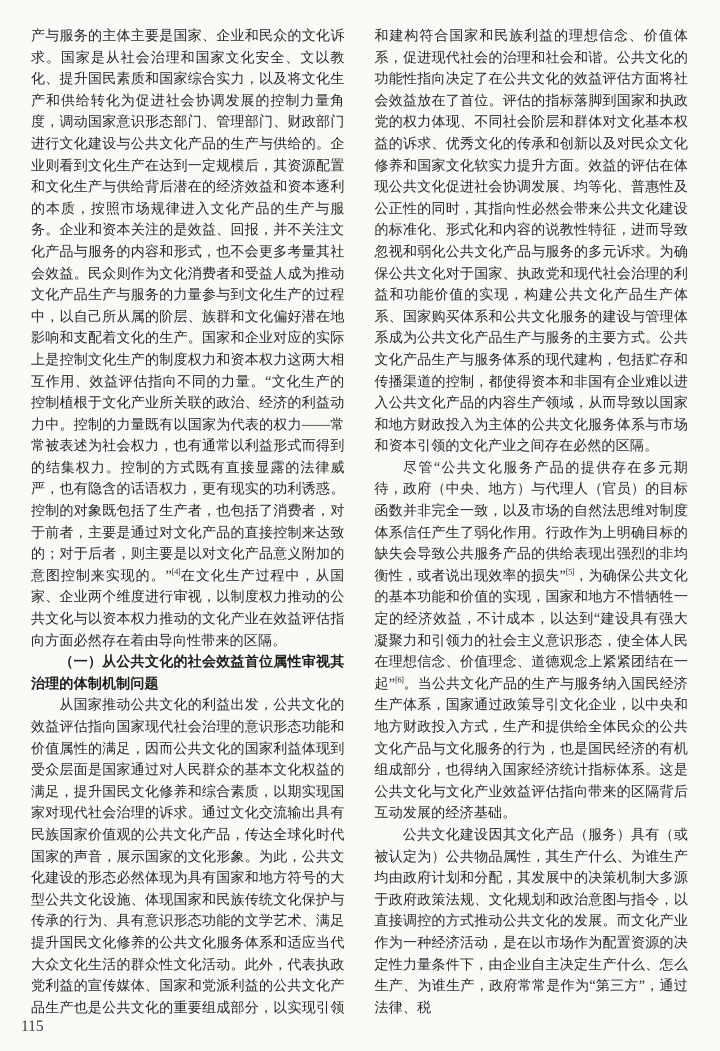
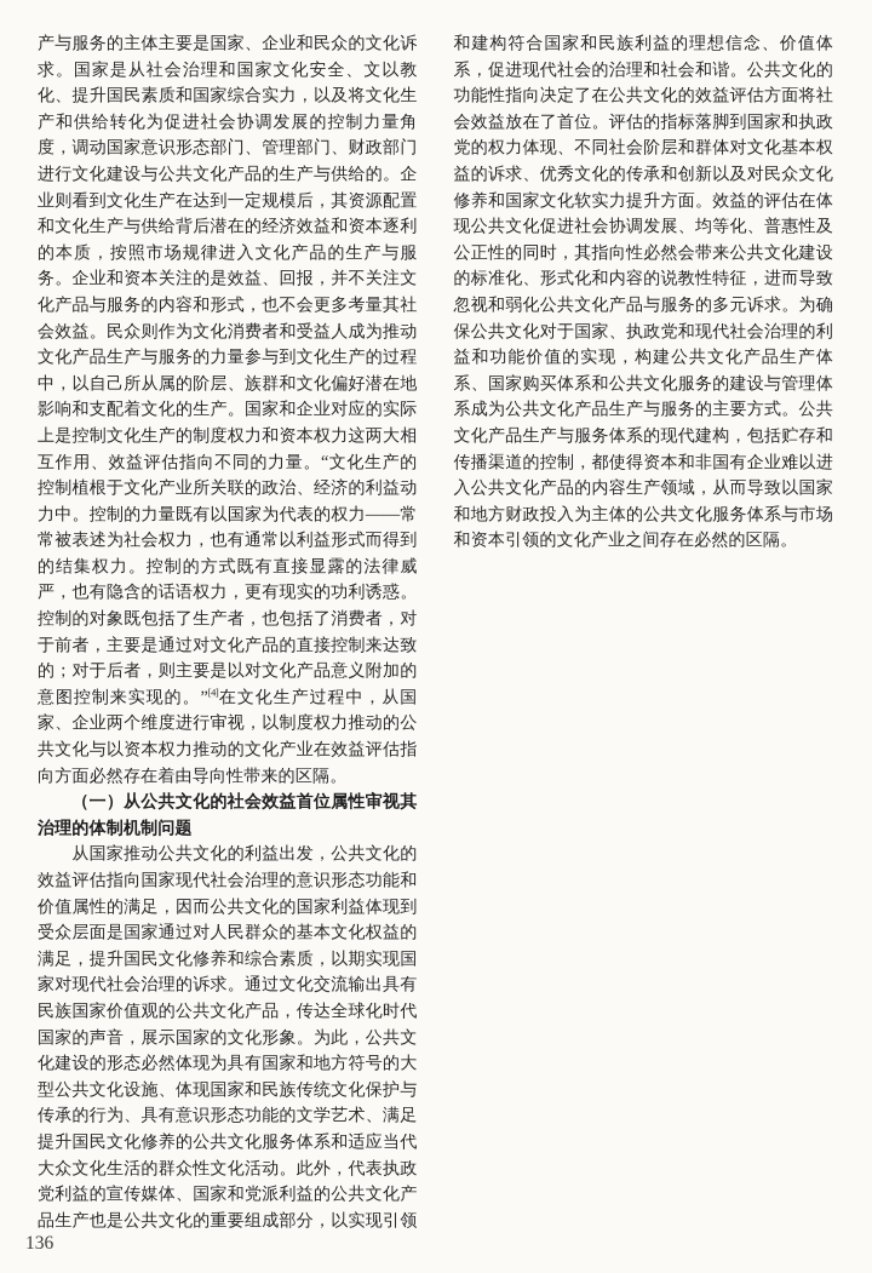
  产与服务的主体主要是国家、企业和民众的文化诉求。国家是从社会治理和国家文化安全、文以教化、提升国民素质和国家综合实力，以及将文化生产和供给转化为促进社会协调发展的控制力量角度，调动国家意识形态部门、管理部门、财政部门进行文化建设与公共文化产品的生产与供给的。企业则看到文化生产在达到一定规模后，其资源配置和文化生产与供给背后潜在的经济效益和资本逐利的本质，按照市场规律进入文化产品的生产与服务。企业和资本关注的是效益、回报，并不关注文化产品与服务的内容和形式，也不会更多考量其社会效益。民众则作为文化消费者和受益人成为推动文化产品生产与服务的力量参与到文化生产的过程中，以自己所从属的阶层、族群和文化偏好潜在地影响和支配着文化的生产。国家和企业对应的实际上是控制文化生产的制度权力和资本权力这两大相互作用、效益评估指向不同的力量。“文化生产的控制植根于文化产业所关联的政治、经济的利益动力中。控制的力量既有以国家为代表的权力——常常被表述为社会权力，也有通常以利益形式而得到的结集权力。控制的方式既有直接显露的法律威严，也有隐含的话语权力，更有现实的功利诱惑。控制的对象既包括了生产者，也包括了消费者，对于前者，主要是通过对文化产品的直接控制来达致的；对于后者，则主要是以对文化产品意义附加的意图控制来实现的。”[4]在文化生产过程中，从国家、企业两个维度进行审视，以制度权力推动的公共文化与以资本权力推动的文化产业在效益评估指向方面必然存在着由导向性带来的区隔。
  （一）从公共文化的社会效益首位属性审视其治理的体制机制问题
  从国家推动公共文化的利益出发，公共文化的效益评估指向国家现代社会治理的意识形态功能和价值属性的满足，因而公共文化的国家利益体现到受众层面是国家通过对人民群众的基本文化权益的满足，提升国民文化修养和综合素质，以期实现国家对现代社会治理的诉求。通过文化交流输出具有民族国家价值观的公共文化产品，传达全球化时代国家的声音，展示国家的文化形象。为此，公共文化建设的形态必然体现为具有国家和地方符号的大型公共文化设施、体现国家和民族传统文化保护与传承的行为、具有意识形态功能的文学艺术、满足提升国民文化修养的公共文化服务体系和适应当代大众文化生活的群众性文化活动。此外，代表执政党利益的宣传媒体、国家和党派利益的公共文化产品生产也是公共文化的重要组成部分，以实现引领和建构符合国家和民族利益的理想信念、价值体系，促进现代社会的治理和社会和谐。公共文化的功能性指向决定了在公共文化的效益评估方面将社会效益放在了首位。评估的指标落脚到国家和执政党的权力体现、不同社会阶层和群体对文化基本权益的诉求、优秀文化的传承和创新以及对民众文化修养和国家文化软实力提升方面。效益的评估在体现公共文化促进社会协调发展、均等化、普惠性及公正性的同时，其指向性必然会带来公共文化建设的标准化、形式化和内容的说教性特征，进而导致忽视和弱化公共文化产品与服务的多元诉求。为确保公共文化对于国家、执政党和现代社会治理的利益和功能价值的实现，构建公共文化产品生产体系、国家购买体系和公共文化服务的建设与管理体系成为公共文化产品生产与服务的主要方式。公共文化产品生产与服务体系的现代建构，包括贮存和传播渠道的控制，都使得资本和非国有企业难以进入公共文化产品的内容生产领域，从而导致以国家和地方财政投入为主体的公共文化服务体系与市场和资本引领的文化产业之间存在必然的区隔。
- 尽管“公共文化服务产品的提供存在多元期待，政府（中央、地方）与代理人（官员）的目标函数并非完全一致，以及市场的自然法思维对制度体系信任产生了弱化作用。行政作为上明确目标的缺失会导致公共服务产品的供给表现出强烈的非均衡性，或者说出现效率的损失”[5]，为确保公共文化的基本功能和价值的实现，国家和地方不惜牺牲一定的经济效益，不计成本，以达到“建设具有强大凝聚力和引领力的社会主义意识形态，使全体人民在理想信念、价值理念、道德观念上紧紧团结在一起”[6]。当公共文化产品的生产与服务纳入国民经济生产体系，国家通过政策导引文化企业，以中央和地方财政投入方式，生产和提供给全体民众的公共文化产品与文化服务的行为，也是国民经济的有机组成部分，也得纳入国家经济统计指标体系。这是公共文化与文化产业效益评估指向带来的区隔背后互动发展的经济基础。
- 公共文化建设因其文化产品（服务）具有（或被认定为）公共物品属性，其生产什么、为谁生产均由政府计划和分配，其发展中的决策机制大多源于政府政策法规、文化规划和政治意图与指令，以直接调控的方式推动公共文化的发展。而文化产业作为一种经济活动，是在以市场作为配置资源的决定性力量条件下，由企业自主决定生产什么、怎么生产、为谁生产，政府常常是作为“第三方”，通过法律、税
- 115
+ 136
